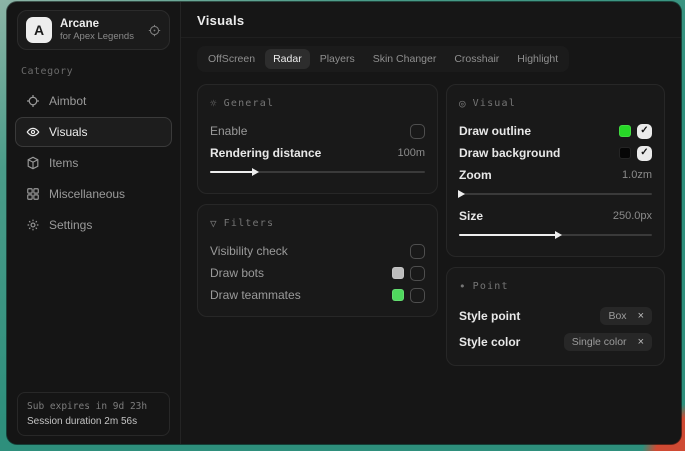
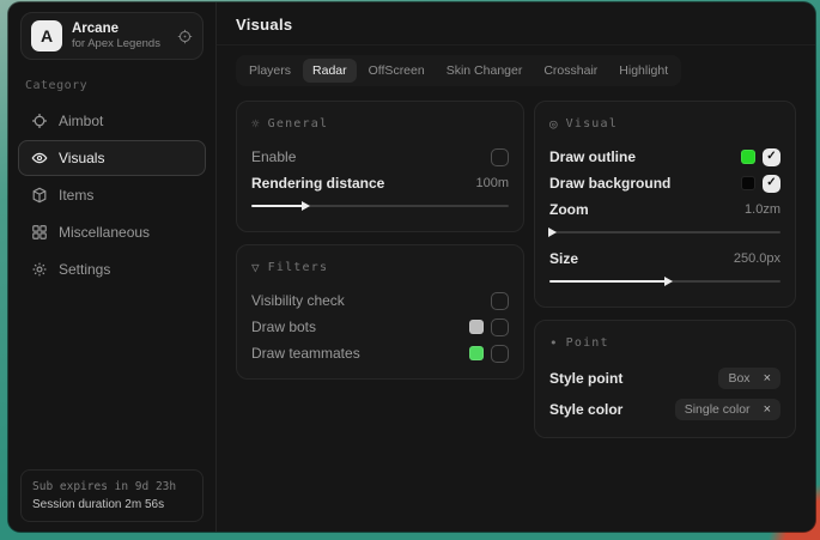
  A
  Arcane
  for Apex Legends
  Category
  Aimbot
  Visuals
  Items
  Miscellaneous
  Settings
  Sub expires in 9d 23h
  Session duration 2m 56s
  Visuals
- OffScreen
+ Players
  Radar
- Players
+ OffScreen
  Skin Changer
  Crosshair
  Highlight
  ☼
  General
  Enable
  Rendering distance
  100m
  ▽
  Filters
  Visibility check
  Draw bots
  Draw teammates
  ◎
  Visual
  Draw outline
  ✓
  Draw background
  ✓
  Zoom
  1.0zm
  Size
  250.0px
  •
  Point
  Style point
  Box
  ×
  Style color
  Single color
  ×
